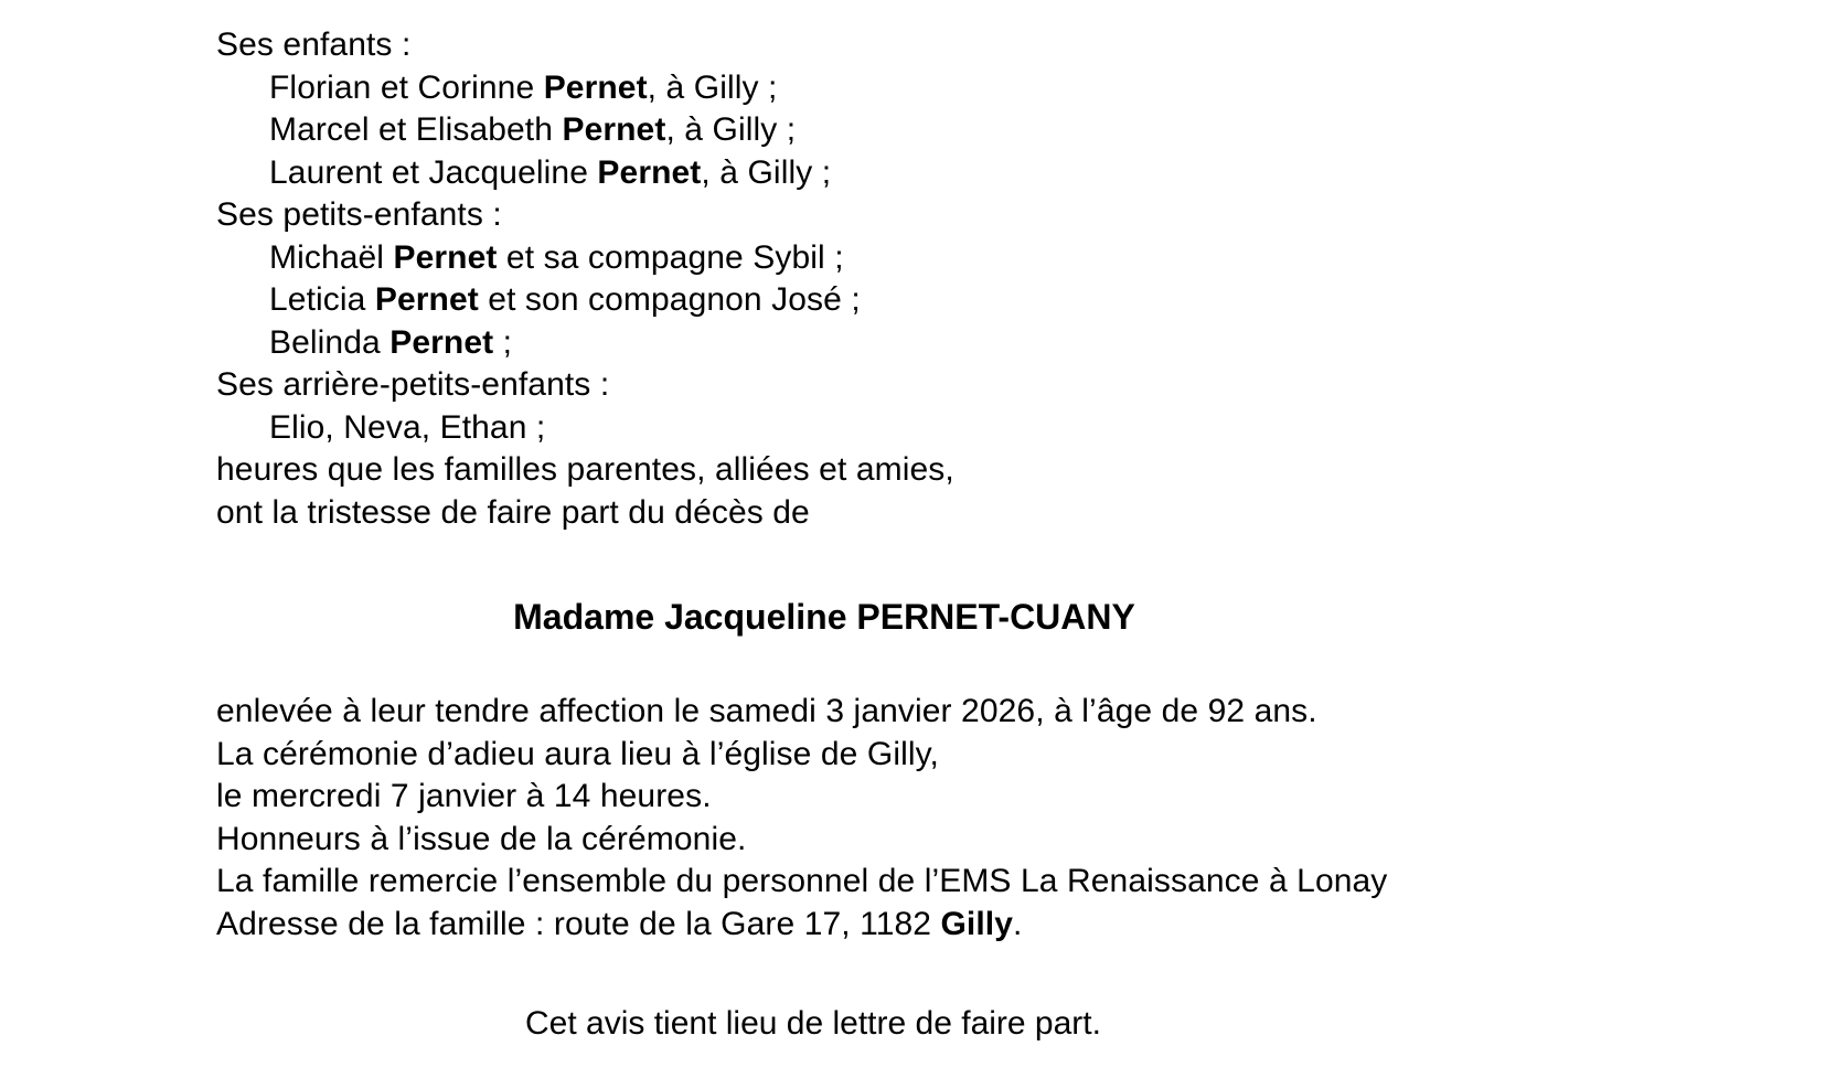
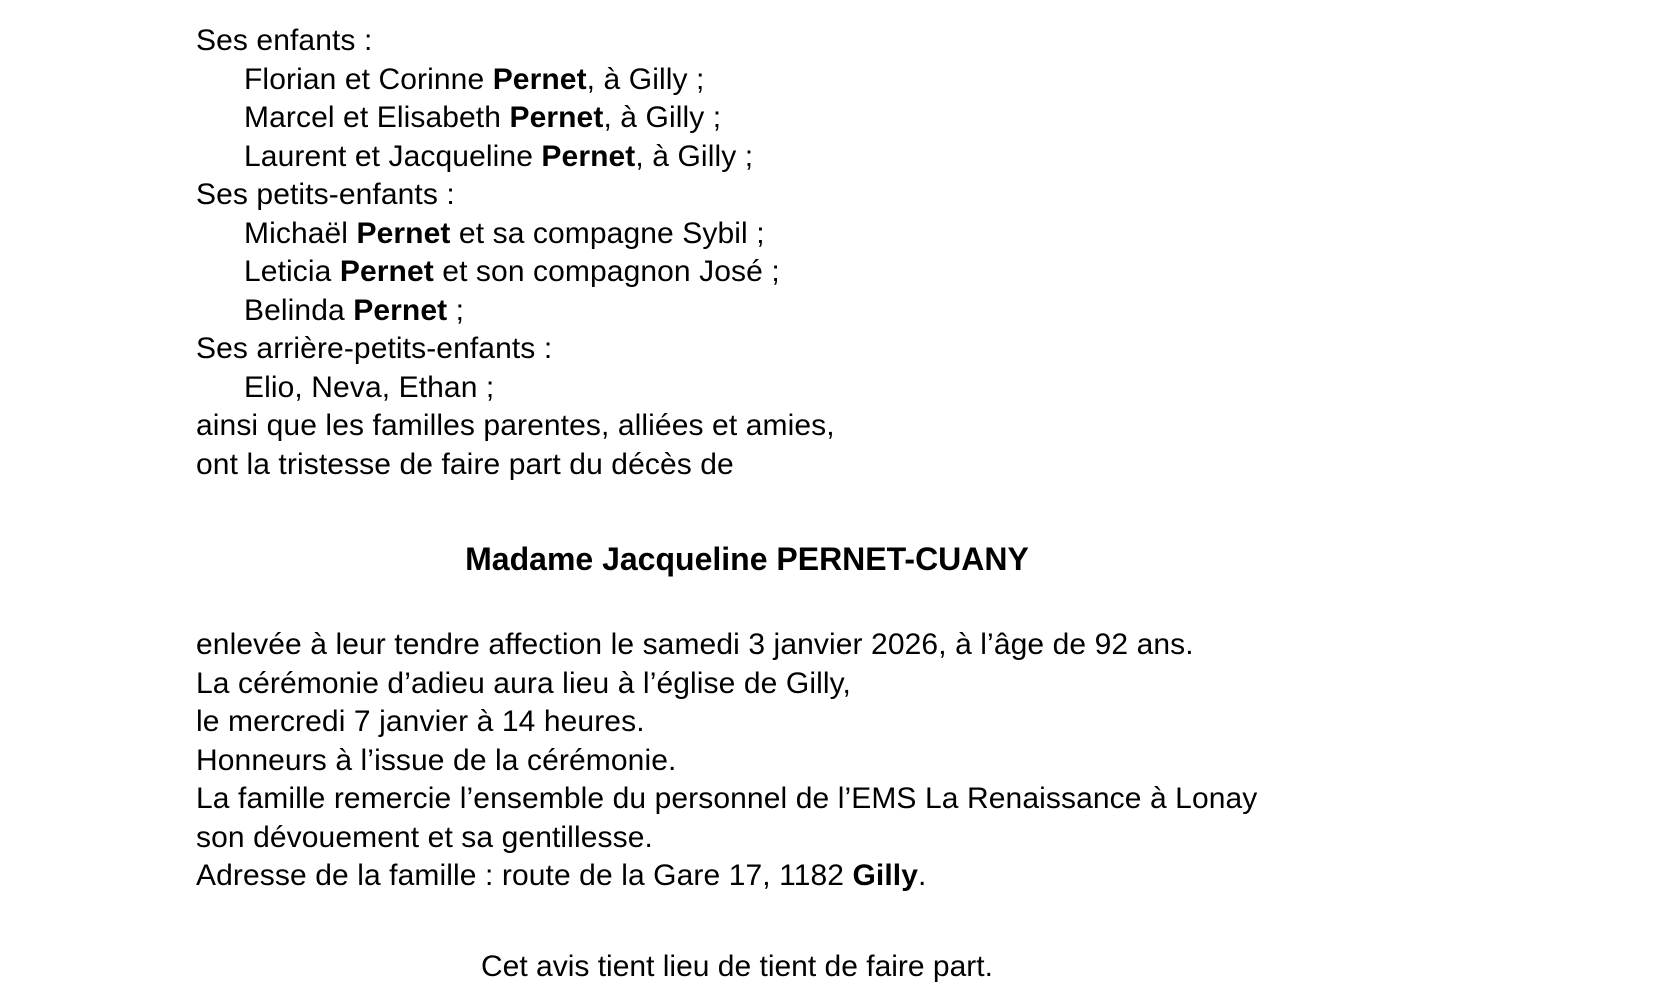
  Ses enfants :
  Florian et Corinne Pernet, à Gilly ;
  Marcel et Elisabeth Pernet, à Gilly ;
  Laurent et Jacqueline Pernet, à Gilly ;
  Ses petits-enfants :
  Michaël Pernet et sa compagne Sybil ;
  Leticia Pernet et son compagnon José ;
  Belinda Pernet ;
  Ses arrière-petits-enfants :
  Elio, Neva, Ethan ;
- heures que les familles parentes, alliées et amies,
+ ainsi que les familles parentes, alliées et amies,
  ont la tristesse de faire part du décès de
  Madame Jacqueline PERNET-CUANY
  enlevée à leur tendre affection le samedi 3 janvier 2026, à l’âge de 92 ans.
  La cérémonie d’adieu aura lieu à l’église de Gilly,
  le mercredi 7 janvier à 14 heures.
  Honneurs à l’issue de la cérémonie.
  La famille remercie l’ensemble du personnel de l’EMS La Renaissance à Lonay
+ son dévouement et sa gentillesse.
  Adresse de la famille : route de la Gare 17, 1182 Gilly.
- Cet avis tient lieu de lettre de faire part.
+ Cet avis tient lieu de tient de faire part.
